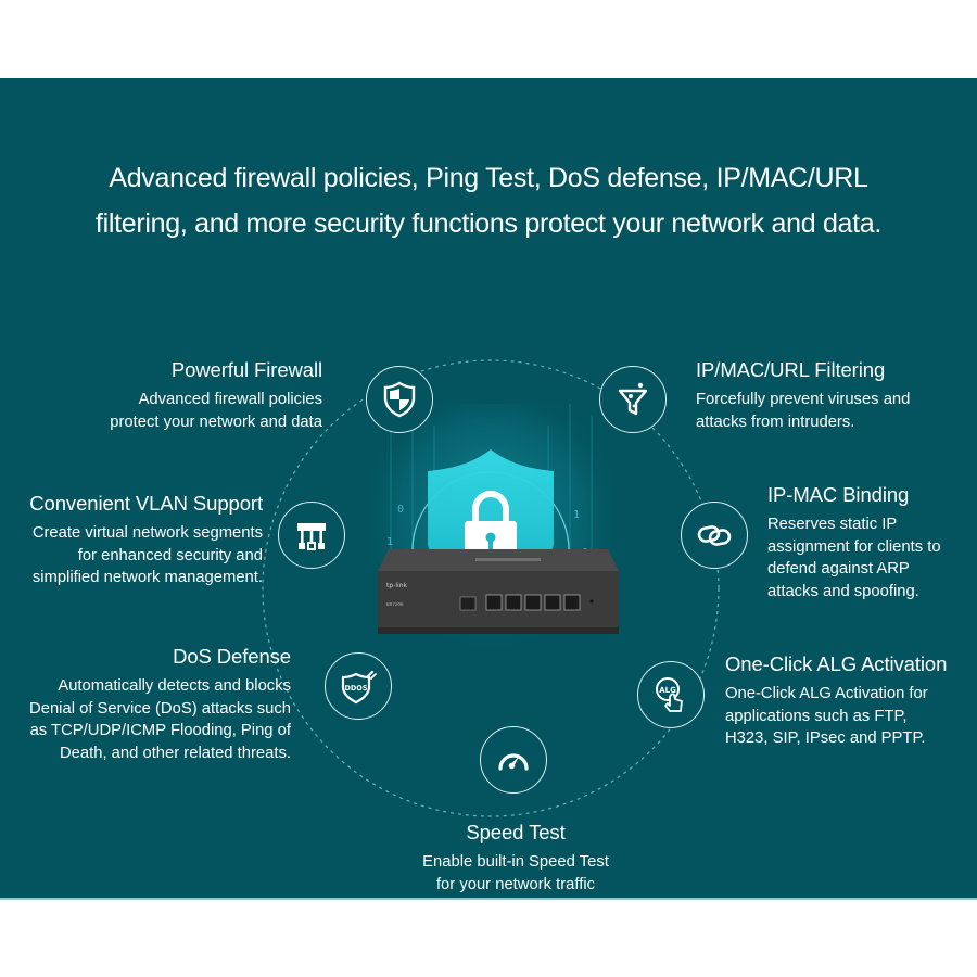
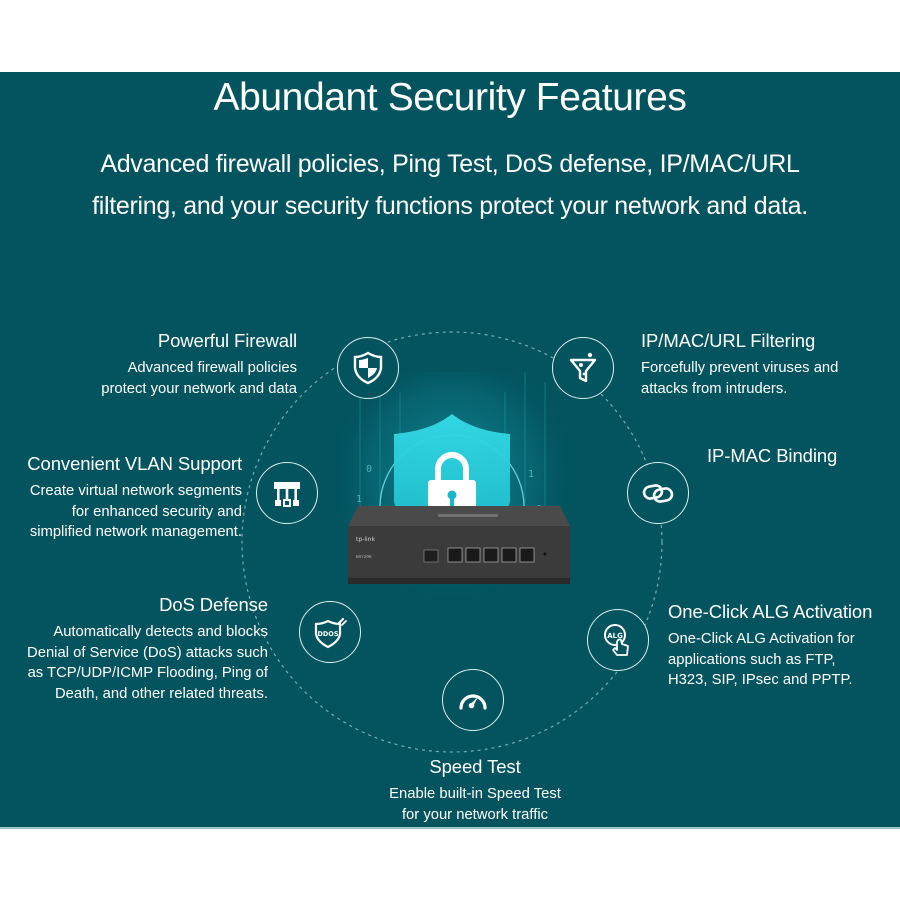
+ Abundant Security Features
  Advanced firewall policies, Ping Test, DoS defense, IP/MAC/URL
- filtering, and more security functions protect your network and data.
+ filtering, and your security functions protect your network and data.
  0
  1
  1
  DDOS
  ALG
  Powerful Firewall
  Advanced firewall policies
  protect your network and data
  IP/MAC/URL Filtering
  Forcefully prevent viruses and
  attacks from intruders.
  Convenient VLAN Support
  Create virtual network segments
  for enhanced security and
  simplified network management.
  IP-MAC Binding
- Reserves static IP
- assignment for clients to
- defend against ARP
- attacks and spoofing.
  DoS Defense
  Automatically detects and blocks
  Denial of Service (DoS) attacks such
  as TCP/UDP/ICMP Flooding, Ping of
  Death, and other related threats.
  One-Click ALG Activation
  One-Click ALG Activation for
  applications such as FTP,
  H323, SIP, IPsec and PPTP.
  Speed Test
  Enable built-in Speed Test
  for your network traffic
